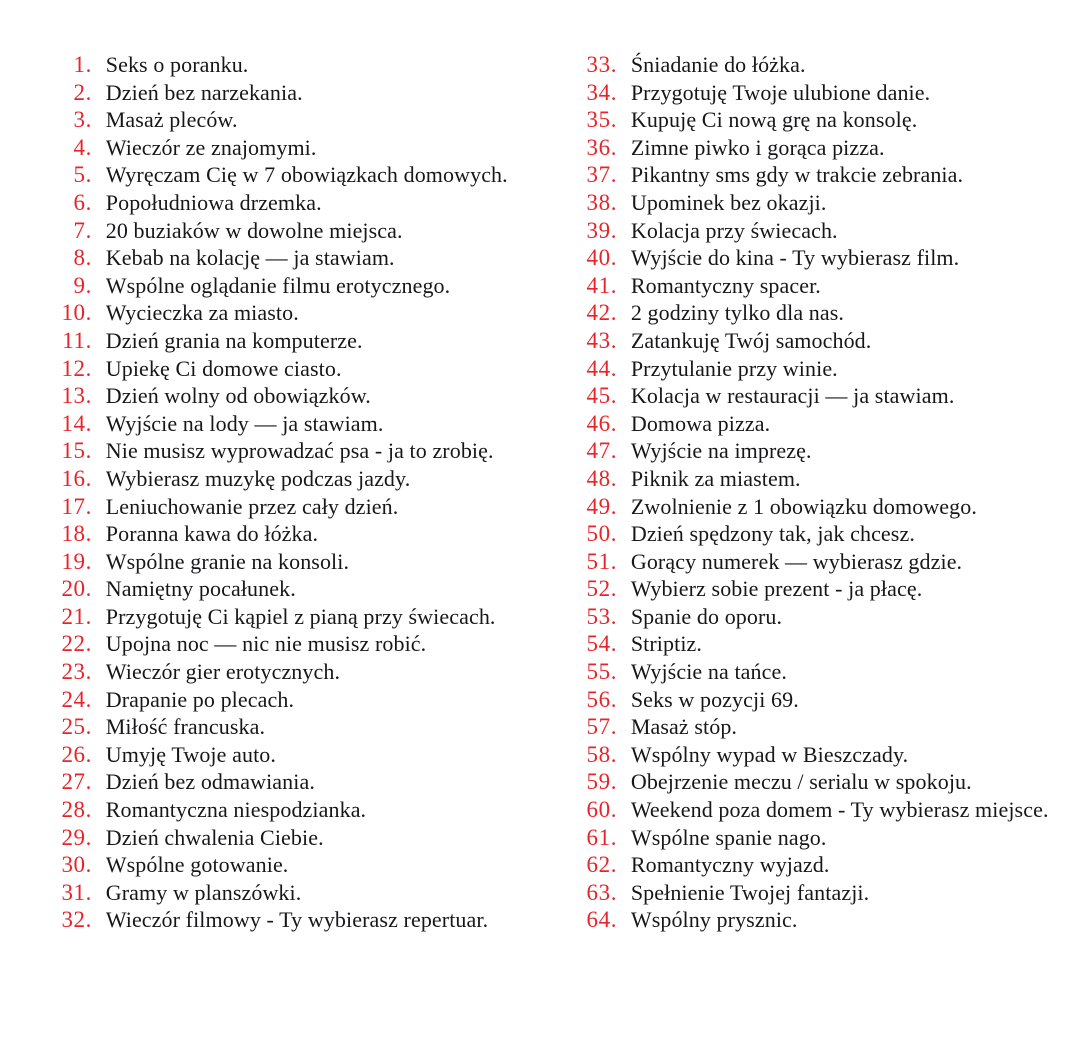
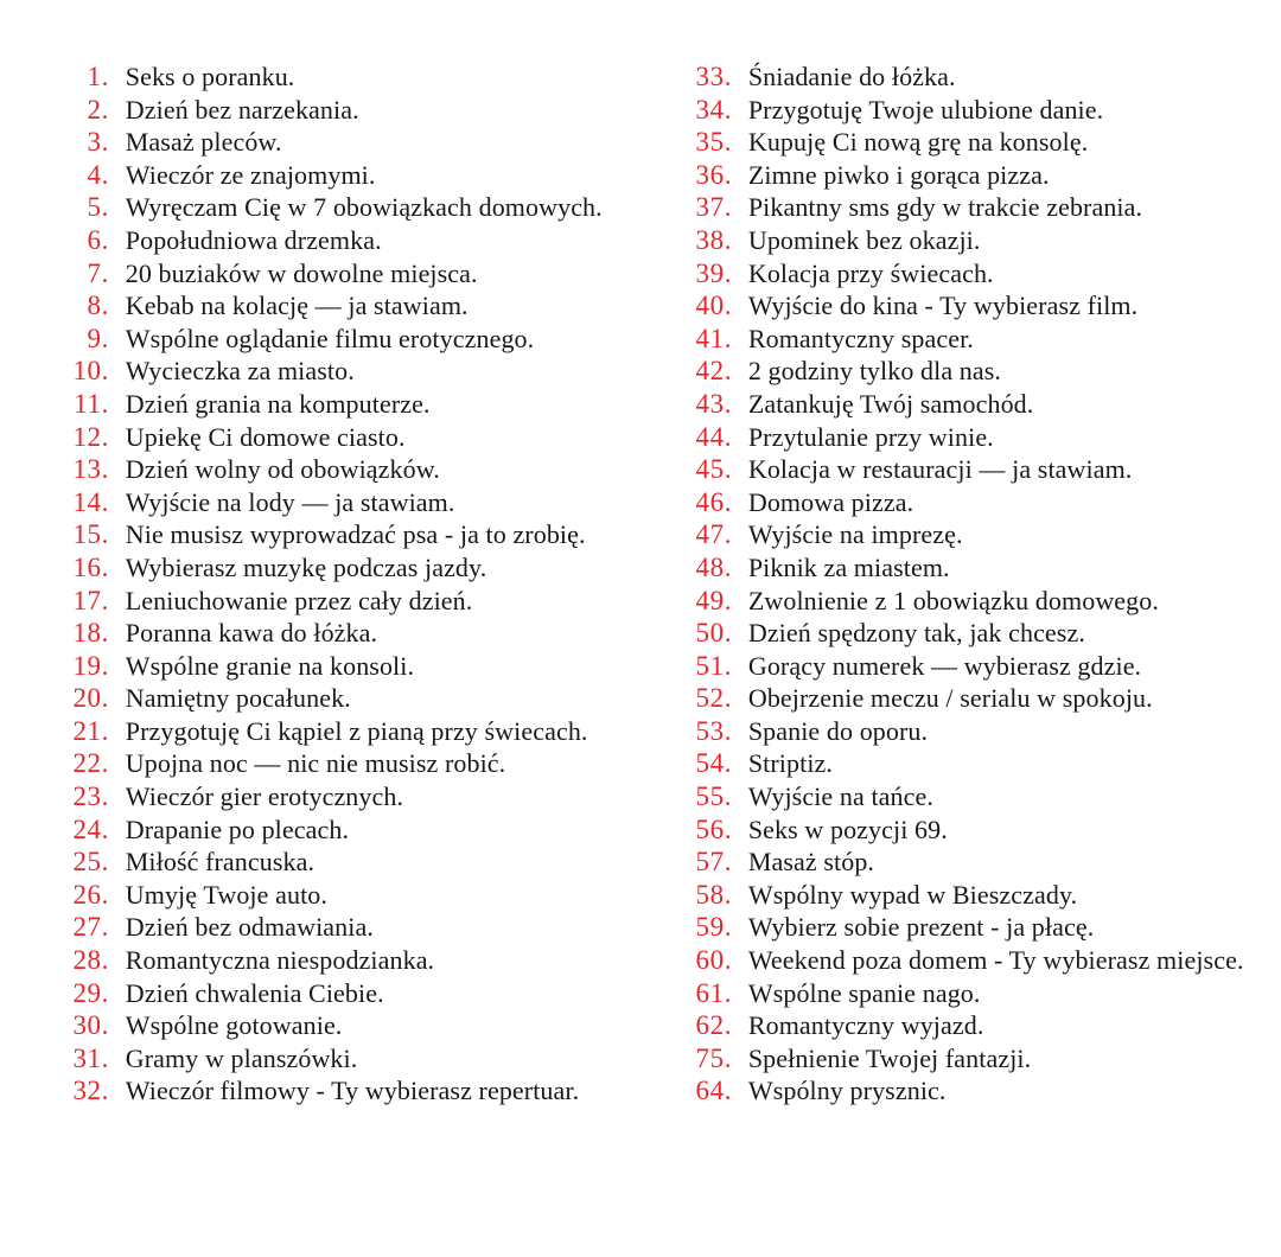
  1.
  Seks o poranku.
  2.
  Dzień bez narzekania.
  3.
  Masaż pleców.
  4.
  Wieczór ze znajomymi.
  5.
  Wyręczam Cię w 7 obowiązkach domowych.
  6.
  Popołudniowa drzemka.
  7.
  20 buziaków w dowolne miejsca.
  8.
  Kebab na kolację — ja stawiam.
  9.
  Wspólne oglądanie filmu erotycznego.
  10.
  Wycieczka za miasto.
  11.
  Dzień grania na komputerze.
  12.
  Upiekę Ci domowe ciasto.
  13.
  Dzień wolny od obowiązków.
  14.
  Wyjście na lody — ja stawiam.
  15.
  Nie musisz wyprowadzać psa - ja to zrobię.
  16.
  Wybierasz muzykę podczas jazdy.
  17.
  Leniuchowanie przez cały dzień.
  18.
  Poranna kawa do łóżka.
  19.
  Wspólne granie na konsoli.
  20.
  Namiętny pocałunek.
  21.
  Przygotuję Ci kąpiel z pianą przy świecach.
  22.
  Upojna noc — nic nie musisz robić.
  23.
  Wieczór gier erotycznych.
  24.
  Drapanie po plecach.
  25.
  Miłość francuska.
  26.
  Umyję Twoje auto.
  27.
  Dzień bez odmawiania.
  28.
  Romantyczna niespodzianka.
  29.
  Dzień chwalenia Ciebie.
  30.
  Wspólne gotowanie.
  31.
  Gramy w planszówki.
  32.
  Wieczór filmowy - Ty wybierasz repertuar.
  33.
  Śniadanie do łóżka.
  34.
  Przygotuję Twoje ulubione danie.
  35.
  Kupuję Ci nową grę na konsolę.
  36.
  Zimne piwko i gorąca pizza.
  37.
  Pikantny sms gdy w trakcie zebrania.
  38.
  Upominek bez okazji.
  39.
  Kolacja przy świecach.
  40.
  Wyjście do kina - Ty wybierasz film.
  41.
  Romantyczny spacer.
  42.
  2 godziny tylko dla nas.
  43.
  Zatankuję Twój samochód.
  44.
  Przytulanie przy winie.
  45.
  Kolacja w restauracji — ja stawiam.
  46.
  Domowa pizza.
  47.
  Wyjście na imprezę.
  48.
  Piknik za miastem.
  49.
  Zwolnienie z 1 obowiązku domowego.
  50.
  Dzień spędzony tak, jak chcesz.
  51.
  Gorący numerek — wybierasz gdzie.
  52.
- Wybierz sobie prezent - ja płacę.
+ Obejrzenie meczu / serialu w spokoju.
  53.
  Spanie do oporu.
  54.
  Striptiz.
  55.
  Wyjście na tańce.
  56.
  Seks w pozycji 69.
  57.
  Masaż stóp.
  58.
  Wspólny wypad w Bieszczady.
  59.
- Obejrzenie meczu / serialu w spokoju.
+ Wybierz sobie prezent - ja płacę.
  60.
  Weekend poza domem - Ty wybierasz miejsce.
  61.
  Wspólne spanie nago.
  62.
  Romantyczny wyjazd.
- 63.
+ 75.
  Spełnienie Twojej fantazji.
  64.
  Wspólny prysznic.
